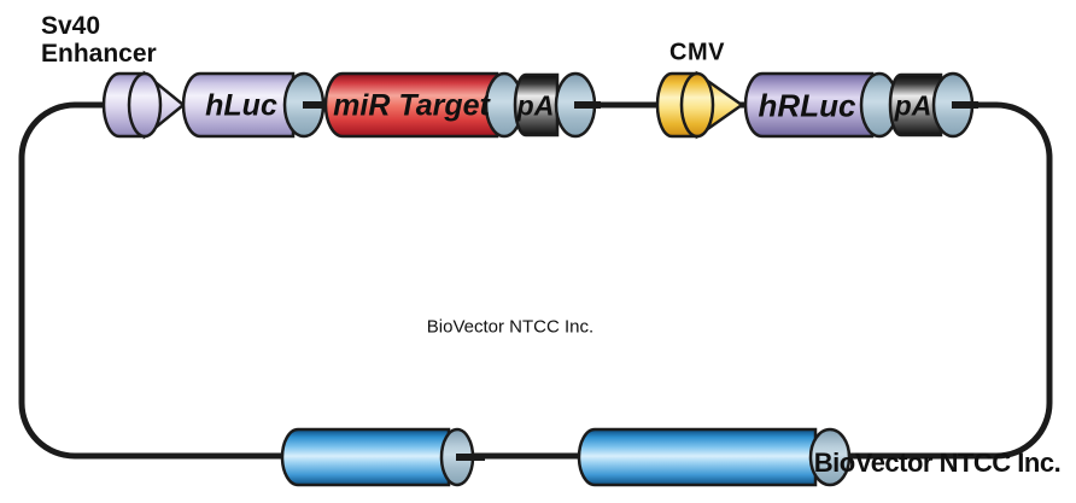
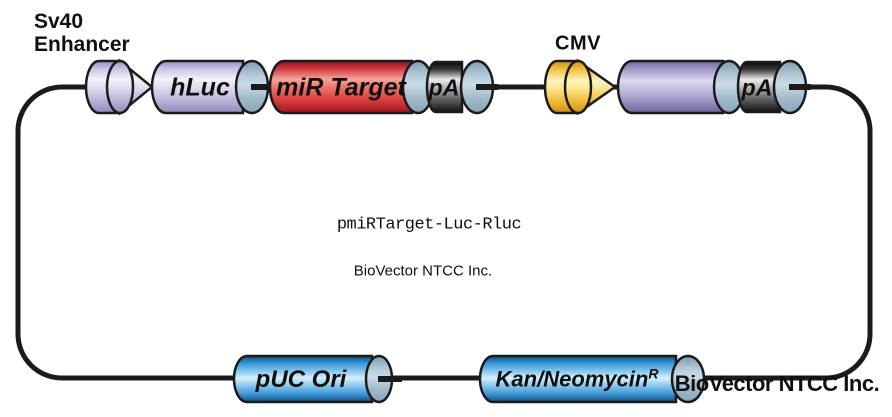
  Sv40
  Enhancer
  CMV
  hLuc
  miR Target
  pA
- hRLuc
  pA
+ pUC Ori
+ Kan/NeomycinR
+ pmiRTarget-Luc-Rluc
  BioVector NTCC Inc.
  BioVector NTCC Inc.
